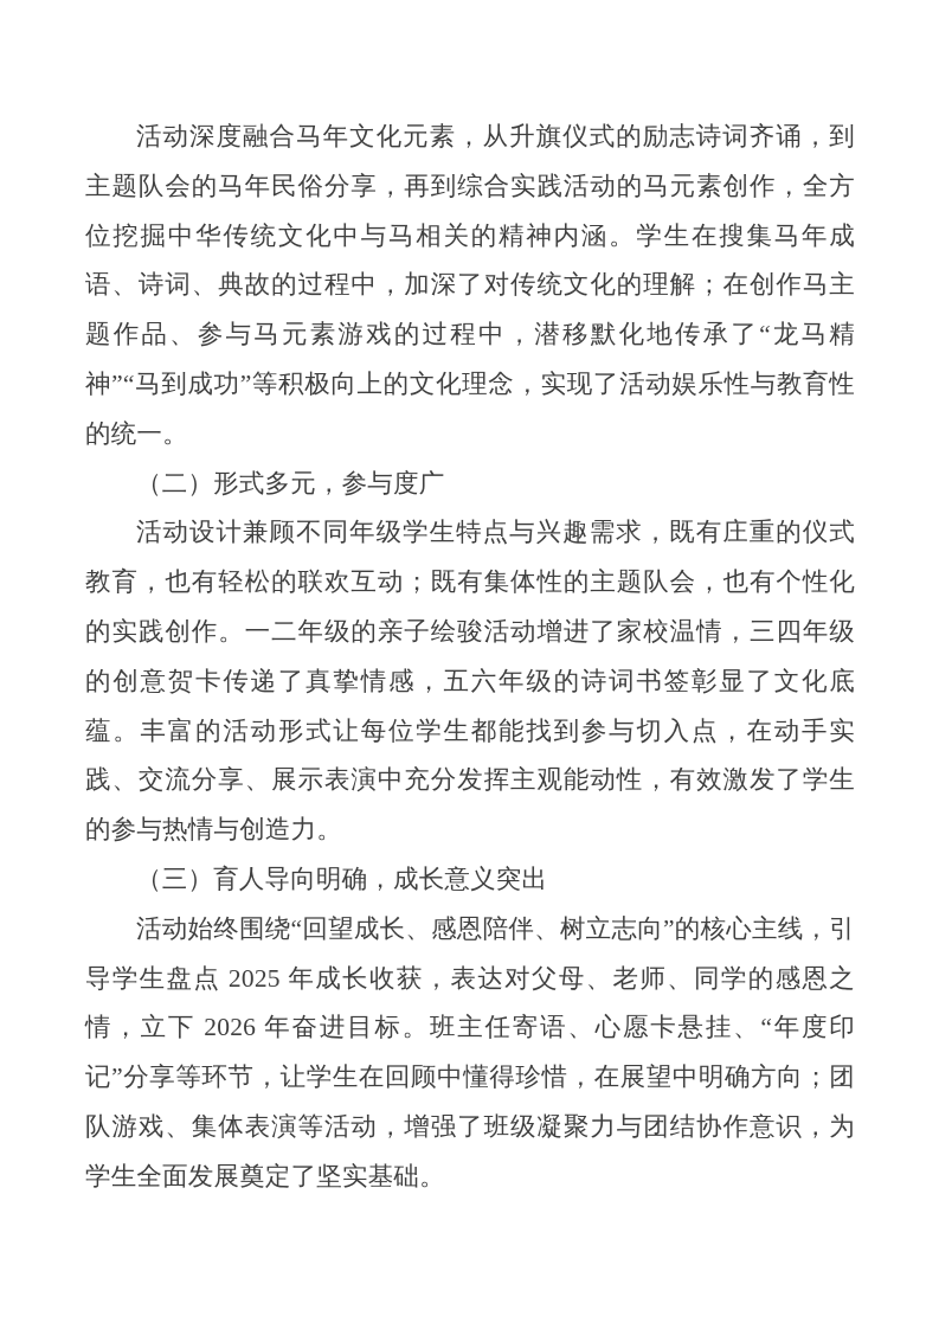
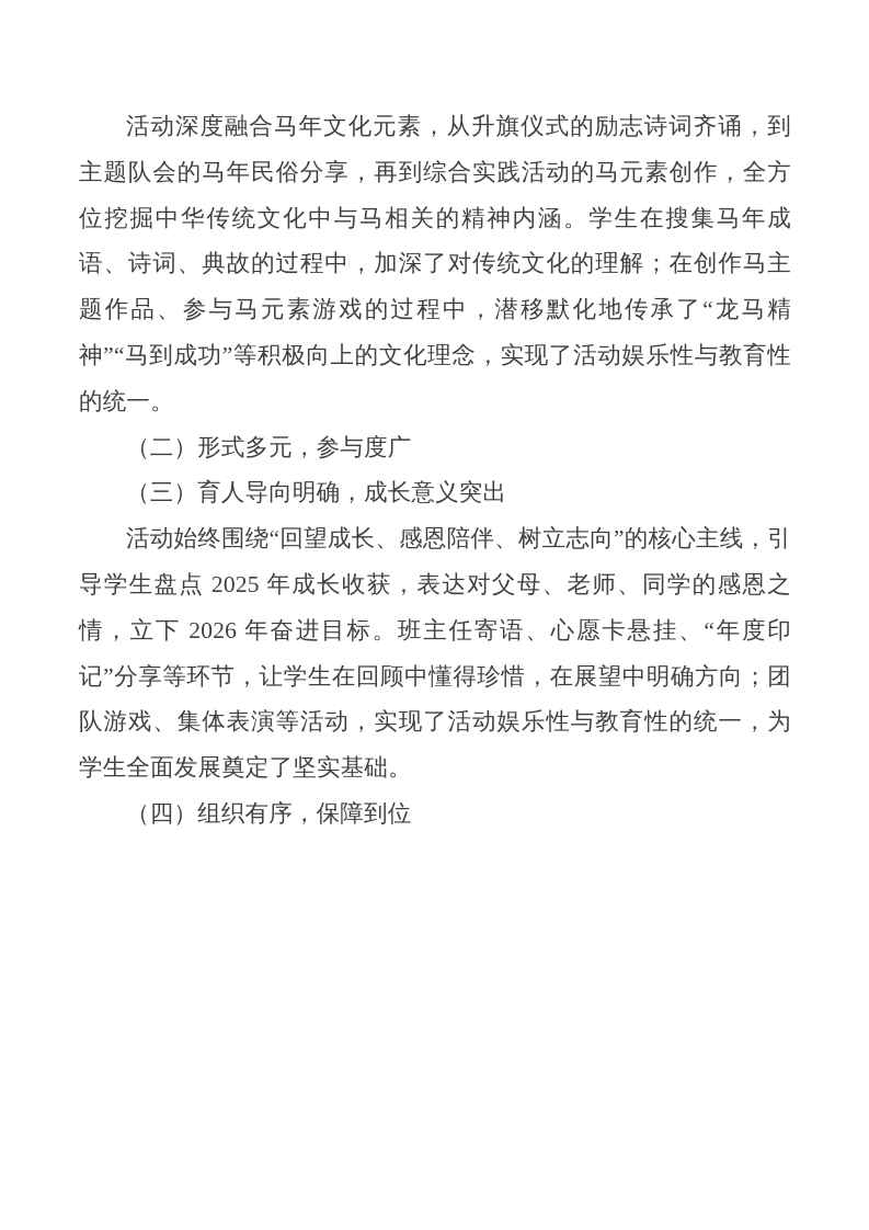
  活动深度融合马年文化元素，从升旗仪式的励志诗词齐诵，到主题队会的马年民俗分享，再到综合实践活动的马元素创作，全方位挖掘中华传统文化中与马相关的精神内涵。学生在搜集马年成语、诗词、典故的过程中，加深了对传统文化的理解；在创作马主题作品、参与马元素游戏的过程中，潜移默化地传承了“龙马精神”“马到成功”等积极向上的文化理念，实现了活动娱乐性与教育性的统一。
  （二）形式多元，参与度广
- 活动设计兼顾不同年级学生特点与兴趣需求，既有庄重的仪式教育，也有轻松的联欢互动；既有集体性的主题队会，也有个性化的实践创作。一二年级的亲子绘骏活动增进了家校温情，三四年级的创意贺卡传递了真挚情感，五六年级的诗词书签彰显了文化底蕴。丰富的活动形式让每位学生都能找到参与切入点，在动手实践、交流分享、展示表演中充分发挥主观能动性，有效激发了学生的参与热情与创造力。
  （三）育人导向明确，成长意义突出
- 活动始终围绕“回望成长、感恩陪伴、树立志向”的核心主线，引导学生盘点 2025 年成长收获，表达对父母、老师、同学的感恩之情，立下 2026 年奋进目标。班主任寄语、心愿卡悬挂、“年度印记”分享等环节，让学生在回顾中懂得珍惜，在展望中明确方向；团队游戏、集体表演等活动，增强了班级凝聚力与团结协作意识，为学生全面发展奠定了坚实基础。
+ 活动始终围绕“回望成长、感恩陪伴、树立志向”的核心主线，引导学生盘点 2025 年成长收获，表达对父母、老师、同学的感恩之情，立下 2026 年奋进目标。班主任寄语、心愿卡悬挂、“年度印记”分享等环节，让学生在回顾中懂得珍惜，在展望中明确方向；团队游戏、集体表演等活动，实现了活动娱乐性与教育性的统一，为学生全面发展奠定了坚实基础。
+ （四）组织有序，保障到位
